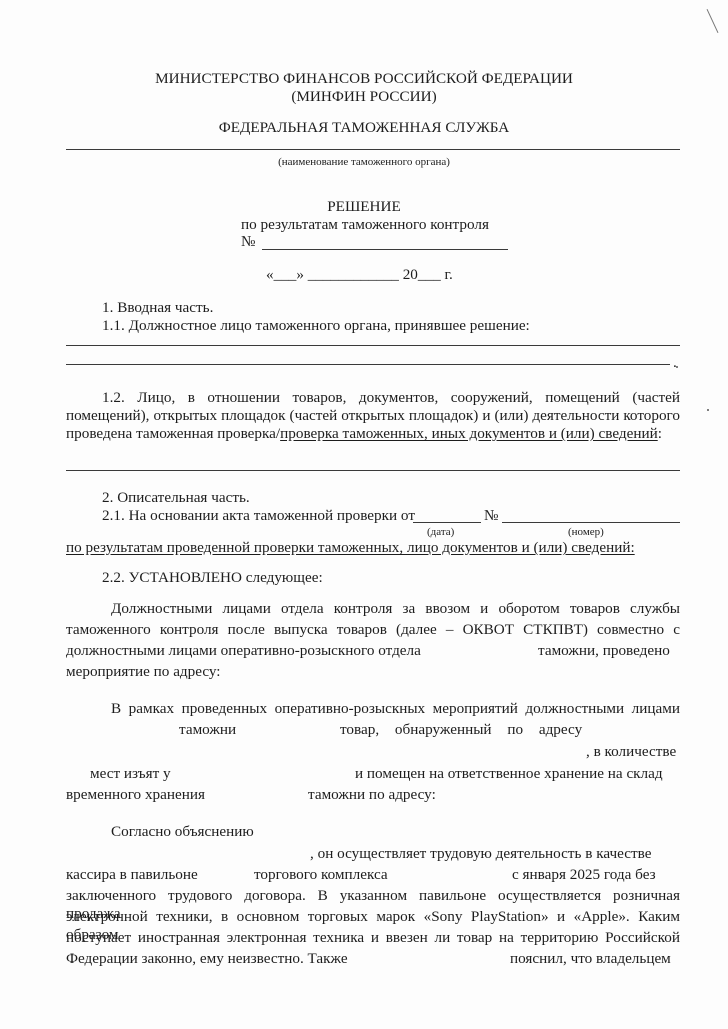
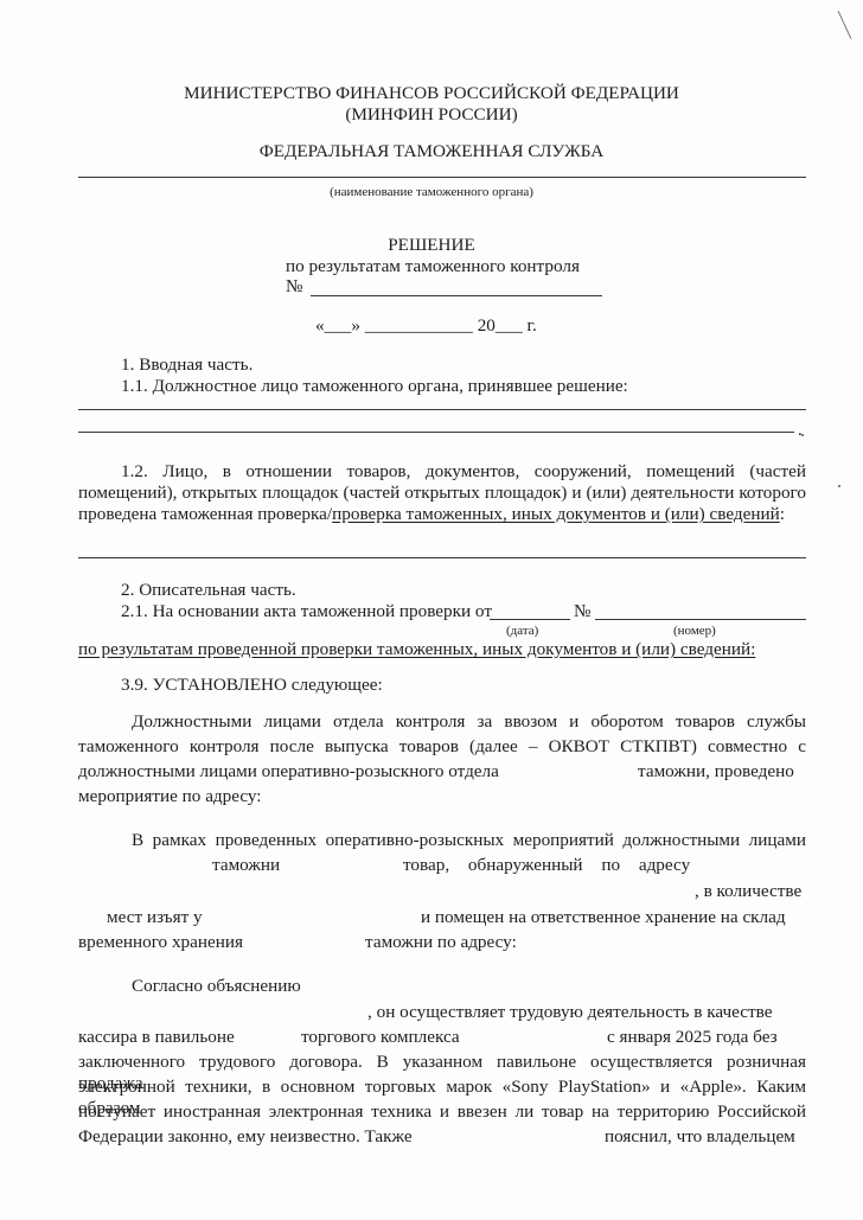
  МИНИСТЕРСТВО ФИНАНСОВ РОССИЙСКОЙ ФЕДЕРАЦИИ
  (МИНФИН РОССИИ)
  ФЕДЕРАЛЬНАЯ ТАМОЖЕННАЯ СЛУЖБА
  (наименование таможенного органа)
  РЕШЕНИЕ
  по результатам таможенного контроля
  №
  «___» ____________ 20___ г.
  1. Вводная часть.
  1.1. Должностное лицо таможенного органа, принявшее решение:
  .
  1.2. Лицо, в отношении товаров, документов, сооружений, помещений (частей
  помещений), открытых площадок (частей открытых площадок) и (или) деятельности которого
  проведена таможенная проверка/проверка таможенных, иных документов и (или) сведений:
  2. Описательная часть.
  2.1. На основании акта таможенной проверки от
  №
  (дата)
  (номер)
- по результатам проведенной проверки таможенных, лицо документов и (или) сведений:
+ по результатам проведенной проверки таможенных, иных документов и (или) сведений:
- 2.2. УСТАНОВЛЕНО следующее:
+ 3.9. УСТАНОВЛЕНО следующее:
  Должностными лицами отдела контроля за ввозом и оборотом товаров службы
  таможенного контроля после выпуска товаров (далее – ОКВОТ СТКПВТ) совместно с
  должностными лицами оперативно-розыскного отдела
  таможни, проведено
  мероприятие по адресу:
  В рамках проведенных оперативно-розыскных мероприятий должностными лицами
  таможни
  товар, обнаруженный по адресу
  , в количестве
  мест изъят у
  и помещен на ответственное хранение на склад
  временного хранения
  таможни по адресу:
  Согласно объяснению
  , он осуществляет трудовую деятельность в качестве
  кассира в павильоне
  торгового комплекса
  с января 2025 года без
  заключенного трудового договора. В указанном павильоне осуществляется розничная продажа
  электронной техники, в основном торговых марок «Sony PlayStation» и «Apple». Каким образом
  поступает иностранная электронная техника и ввезен ли товар на территорию Российской
  Федерации законно, ему неизвестно. Также
  пояснил, что владельцем
